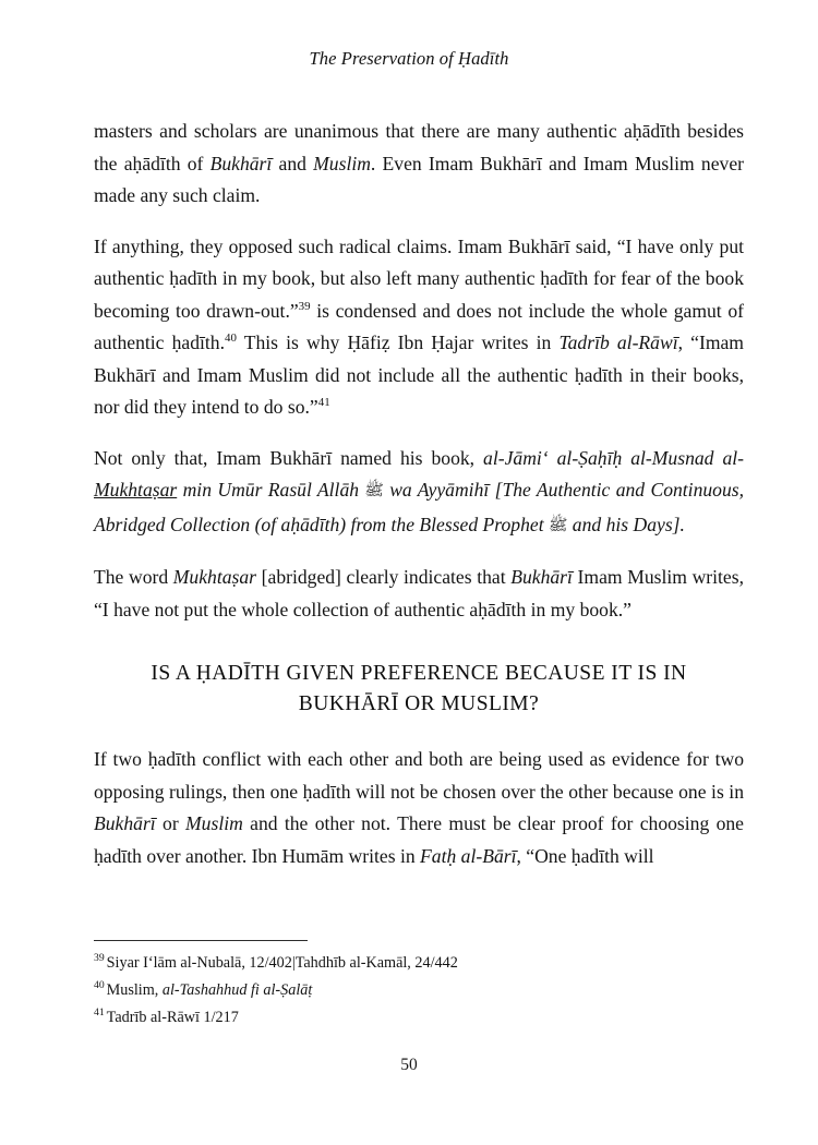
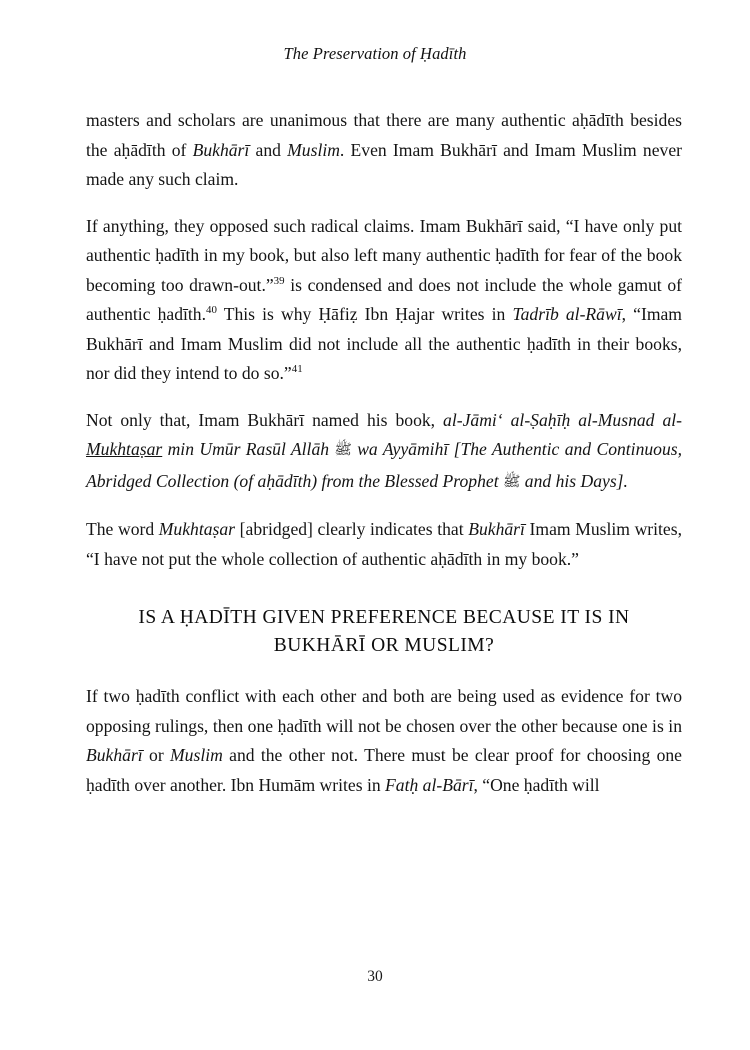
  The Preservation of Ḥadīth
  masters and scholars are unanimous that there are many authentic aḥādīth besides the aḥādīth of Bukhārī and Muslim. Even Imam Bukhārī and Imam Muslim never made any such claim.
  If anything, they opposed such radical claims. Imam Bukhārī said, “I have only put authentic ḥadīth in my book, but also left many authentic ḥadīth for fear of the book becoming too drawn-out.”39 is condensed and does not include the whole gamut of authentic ḥadīth.40 This is why Ḥāfiẓ Ibn Ḥajar writes in Tadrīb al-Rāwī, “Imam Bukhārī and Imam Muslim did not include all the authentic ḥadīth in their books, nor did they intend to do so.”41
  Not only that, Imam Bukhārī named his book, al-Jāmi‘ al-Ṣaḥīḥ al-Musnad al-Mukhtaṣar min Umūr Rasūl Allāh ﷺ wa Ayyāmihī [The Authentic and Continuous, Abridged Collection (of aḥādīth) from the Blessed Prophet ﷺ and his Days].
  The word Mukhtaṣar [abridged] clearly indicates that Bukhārī Imam Muslim writes, “I have not put the whole collection of authentic aḥādīth in my book.”
  IS A ḤADĪTH GIVEN PREFERENCE BECAUSE IT IS IN BUKHĀRĪ OR MUSLIM?
  If two ḥadīth conflict with each other and both are being used as evidence for two opposing rulings, then one ḥadīth will not be chosen over the other because one is in Bukhārī or Muslim and the other not. There must be clear proof for choosing one ḥadīth over another. Ibn Humām writes in Fatḥ al-Bārī, “One ḥadīth will
- 39 Siyar I‘lām al-Nubalā, 12/402|Tahdhīb al-Kamāl, 24/442
- 40 Muslim, al-Tashahhud fi al-Ṣalāṭ
- 41 Tadrīb al-Rāwī 1/217
- 50
+ 30
